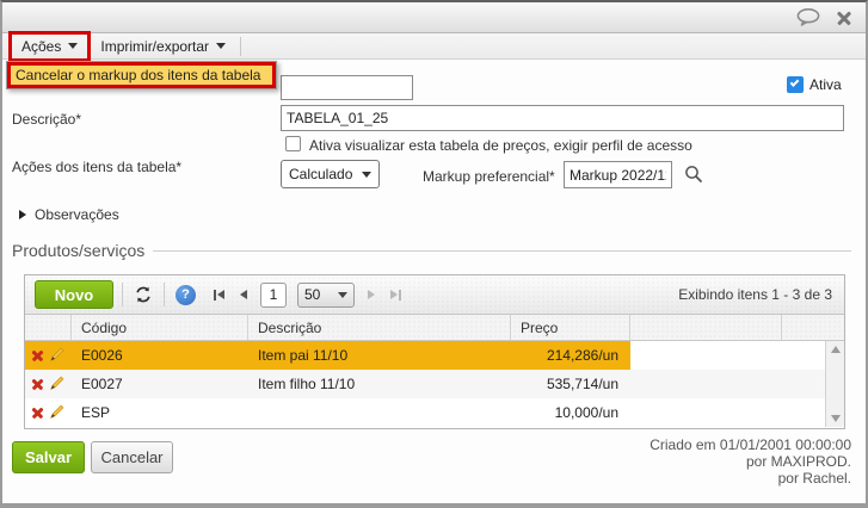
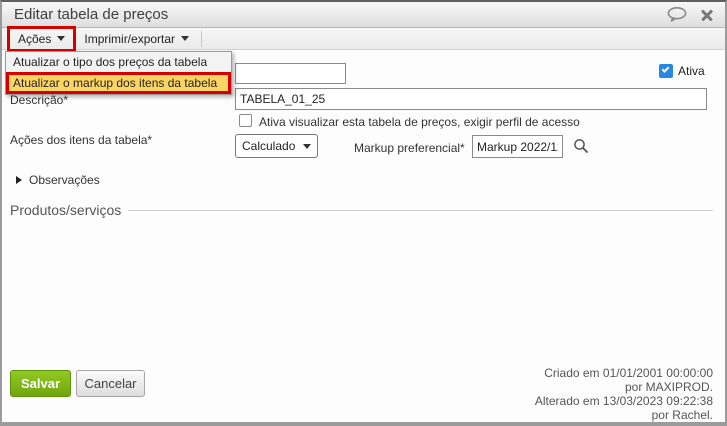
+ Editar tabela de preços
  Ações
  Imprimir/exportar
+ Atualizar o tipo dos preços da tabela
- Cancelar o markup dos itens da tabela
+ Atualizar o markup dos itens da tabela
  Ativa
  Descrição*
  TABELA_01_25
  Ativa visualizar esta tabela de preços, exigir perfil de acesso
  Ações dos itens da tabela*
  Calculado
  Markup preferencial*
  Markup 2022/1
  Observações
  Produtos/serviços
- Novo
- ?
- 1
- 50
- Exibindo itens 1 - 3 de 3
- Código
- Descrição
- Preço
- E0026
- Item pai 11/10
- 214,286/un
- E0027
- Item filho 11/10
- 535,714/un
- ESP
- 10,000/un
  Salvar
  Cancelar
  Criado em 01/01/2001 00:00:00
  por MAXIPROD.
+ Alterado em 13/03/2023 09:22:38
  por Rachel.
